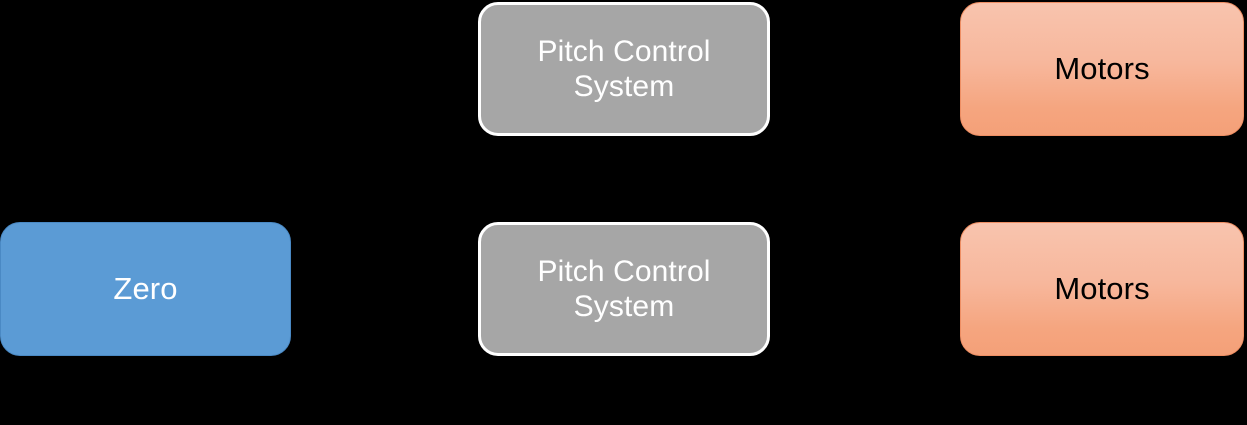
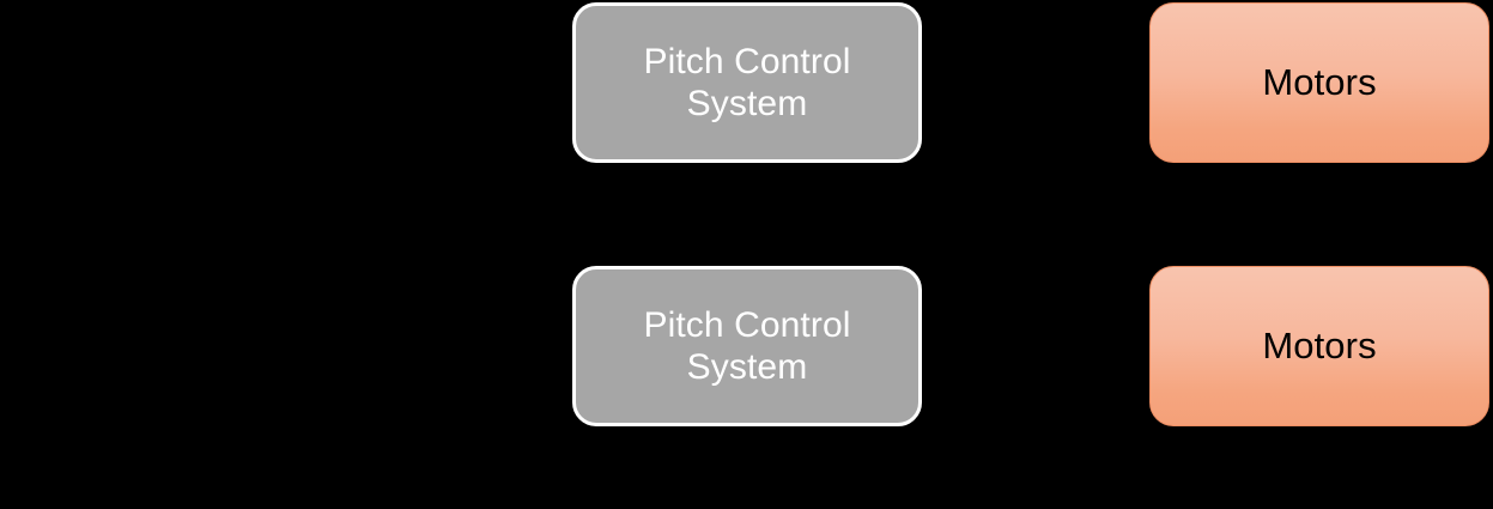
  Pitch Control
  System
  Motors
- Zero
  Pitch Control
  System
  Motors
